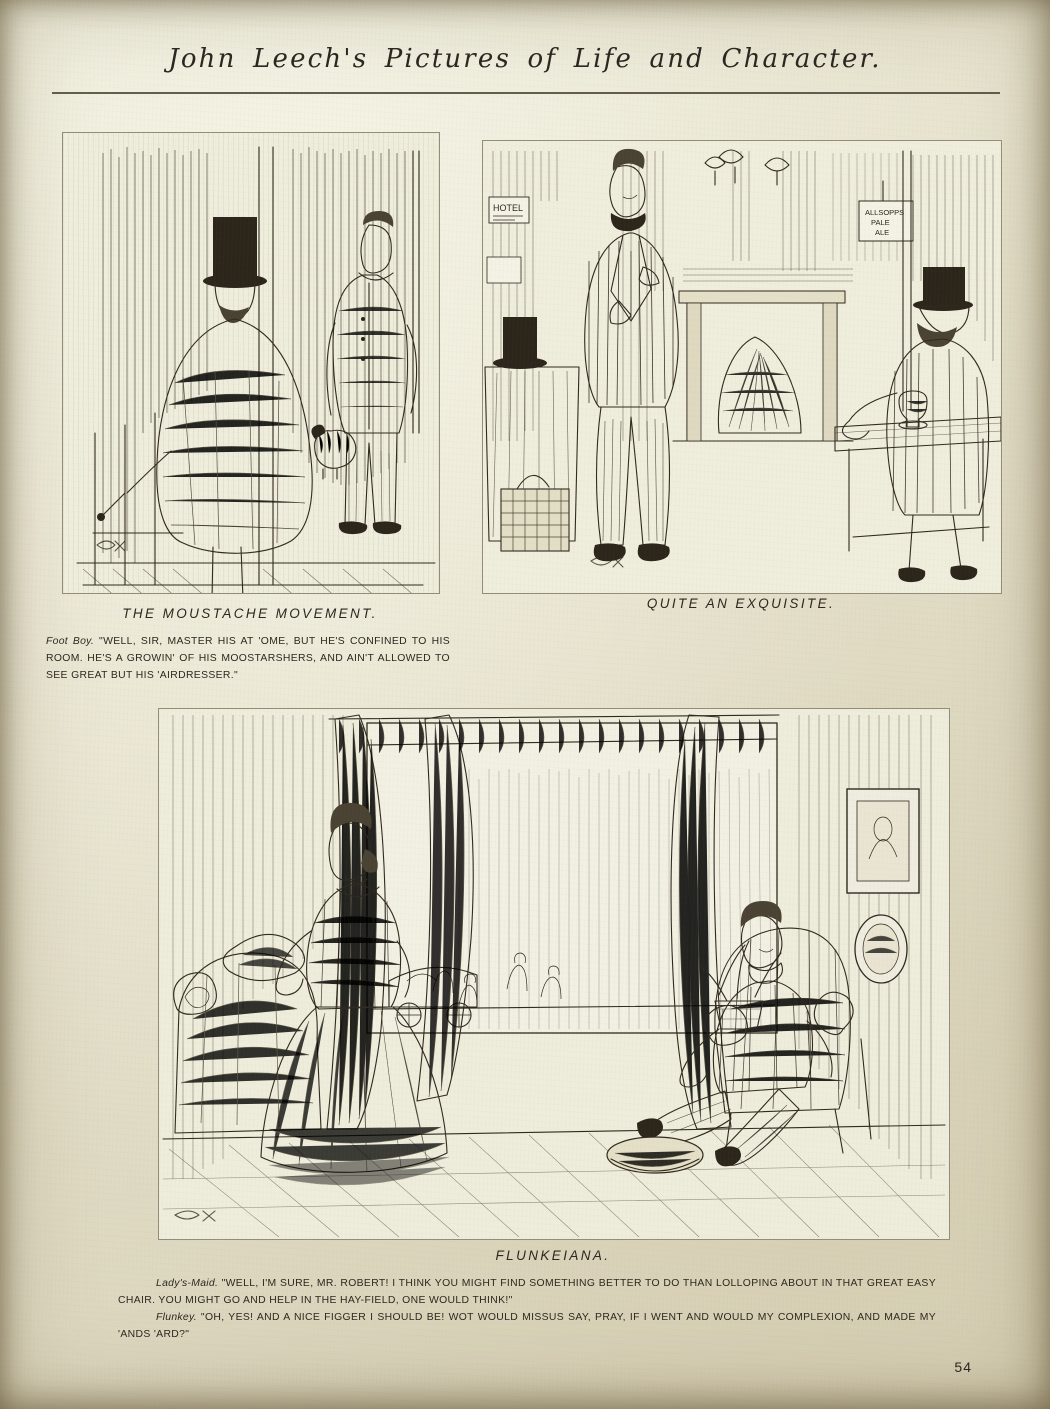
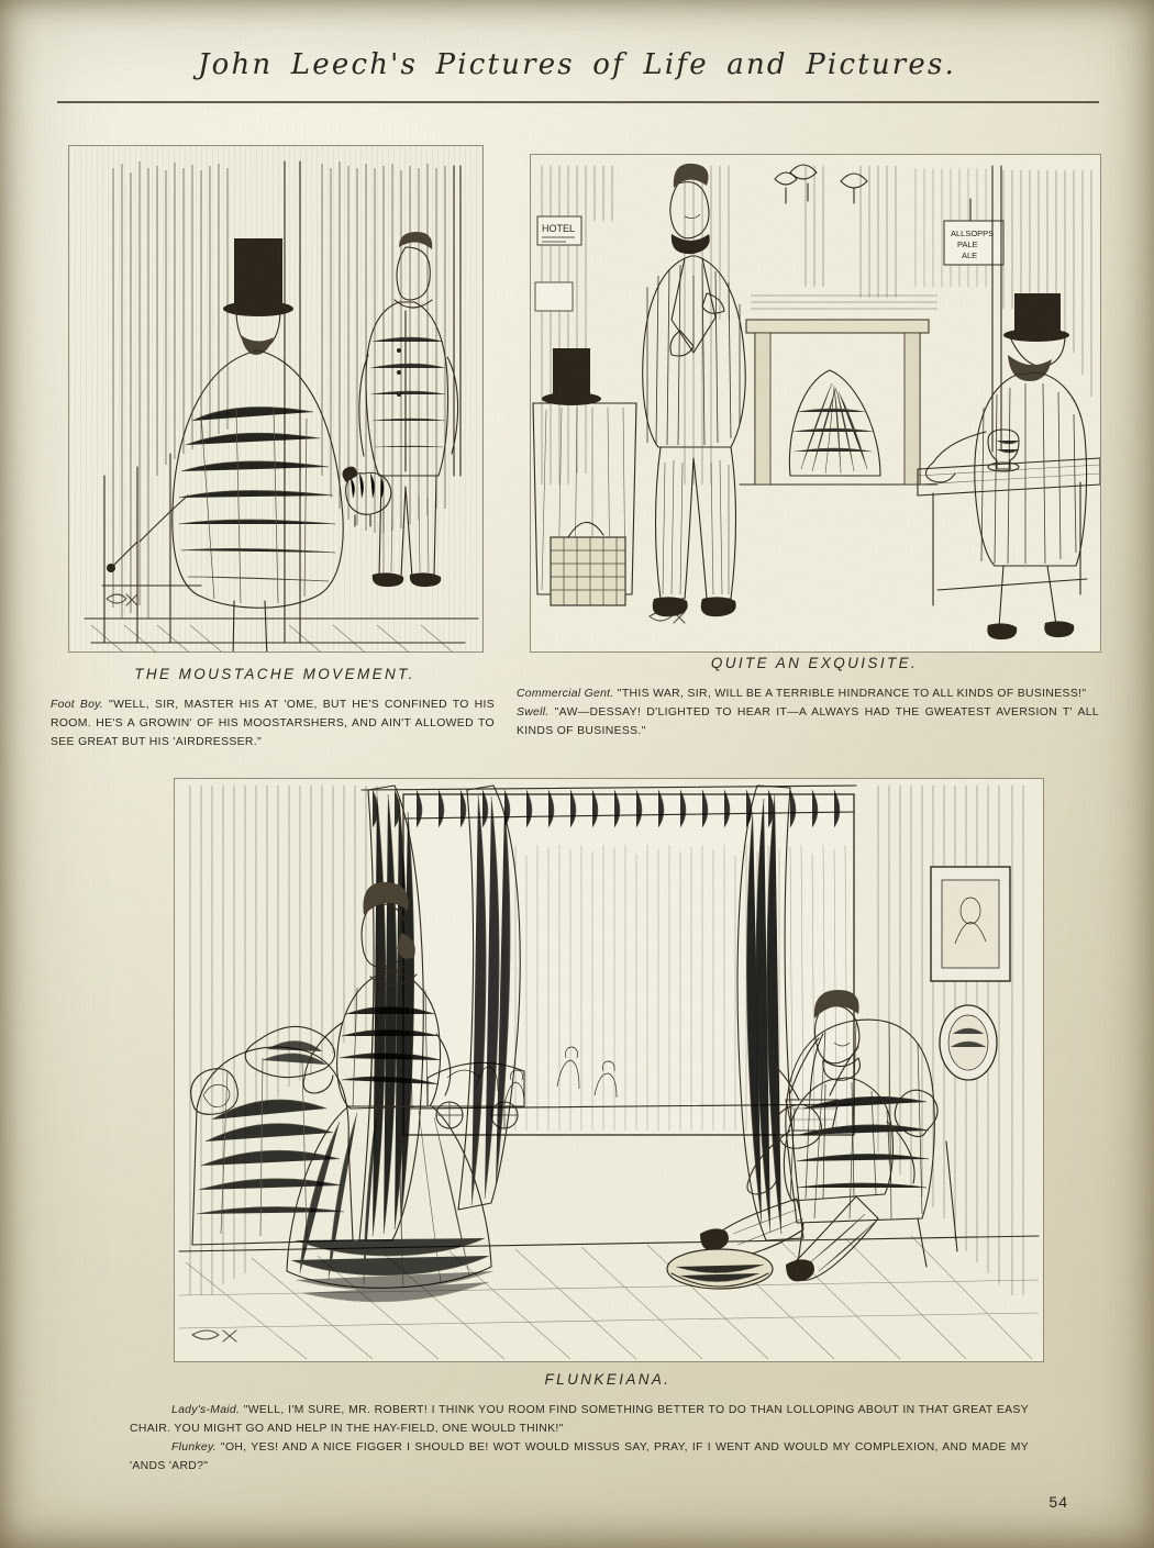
- John Leech's Pictures of Life and Character.
+ John Leech's Pictures of Life and Pictures.
  THE MOUSTACHE MOVEMENT.
  Foot Boy. "WELL, SIR, MASTER HIS AT 'OME, BUT HE'S CONFINED TO HIS ROOM. HE'S A GROWIN' OF HIS MOOSTARSHERS, AND AIN'T ALLOWED TO SEE GREAT BUT HIS 'AIRDRESSER."
  HOTEL
  ALLSOPPS
  PALE
  ALE
  QUITE AN EXQUISITE.
+ Commercial Gent. "THIS WAR, SIR, WILL BE A TERRIBLE HINDRANCE TO ALL KINDS OF BUSINESS!"
+ Swell. "AW—DESSAY! D'LIGHTED TO HEAR IT—A ALWAYS HAD THE GWEATEST AVERSION T' ALL KINDS OF BUSINESS."
  FLUNKEIANA.
- Lady's-Maid. "WELL, I'M SURE, MR. ROBERT! I THINK YOU MIGHT FIND SOMETHING BETTER TO DO THAN LOLLOPING ABOUT IN THAT GREAT EASY CHAIR. YOU MIGHT GO AND HELP IN THE HAY-FIELD, ONE WOULD THINK!"
+ Lady's-Maid. "WELL, I'M SURE, MR. ROBERT! I THINK YOU ROOM FIND SOMETHING BETTER TO DO THAN LOLLOPING ABOUT IN THAT GREAT EASY CHAIR. YOU MIGHT GO AND HELP IN THE HAY-FIELD, ONE WOULD THINK!"
  Flunkey. "OH, YES! AND A NICE FIGGER I SHOULD BE! WOT WOULD MISSUS SAY, PRAY, IF I WENT AND WOULD MY COMPLEXION, AND MADE MY 'ANDS 'ARD?"
  54
